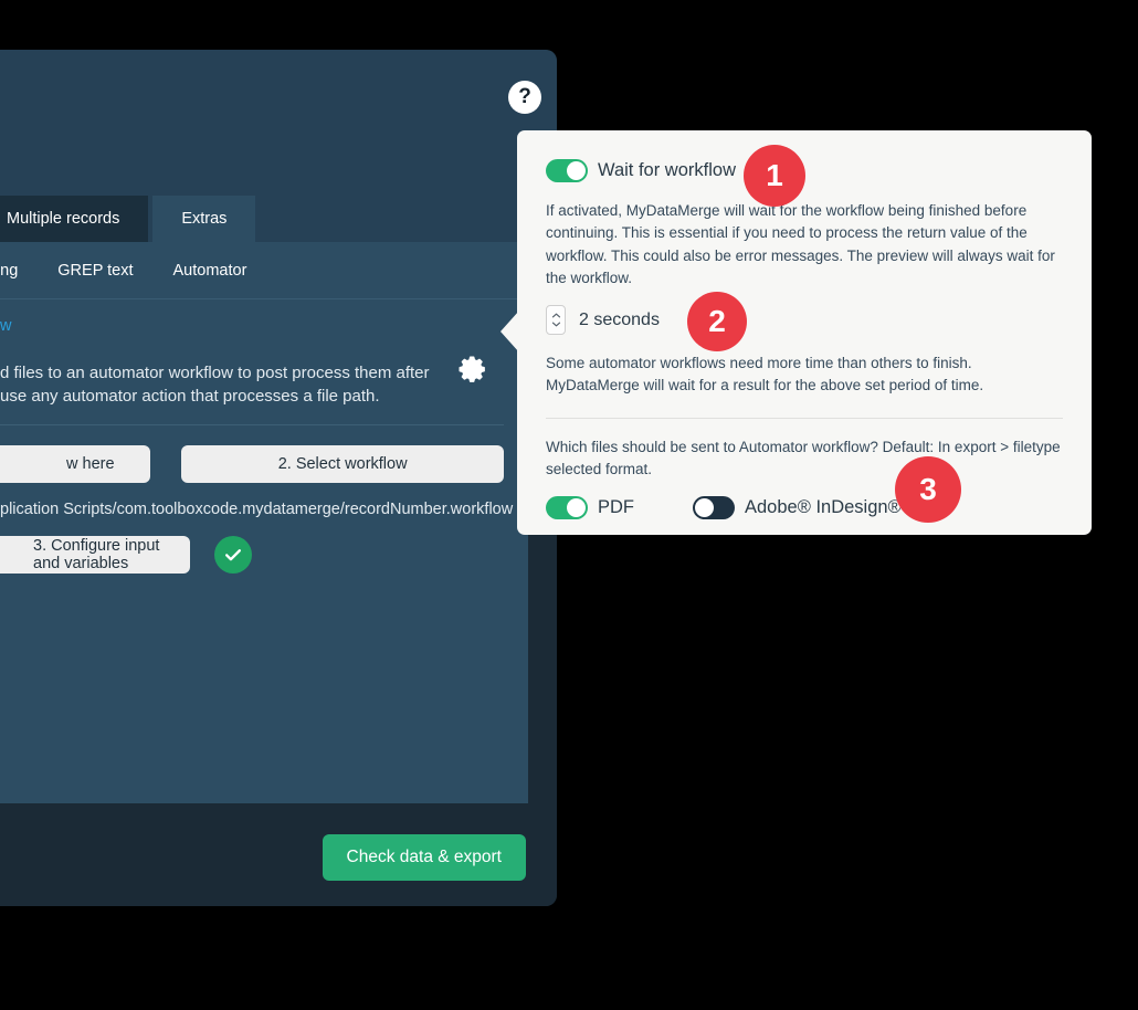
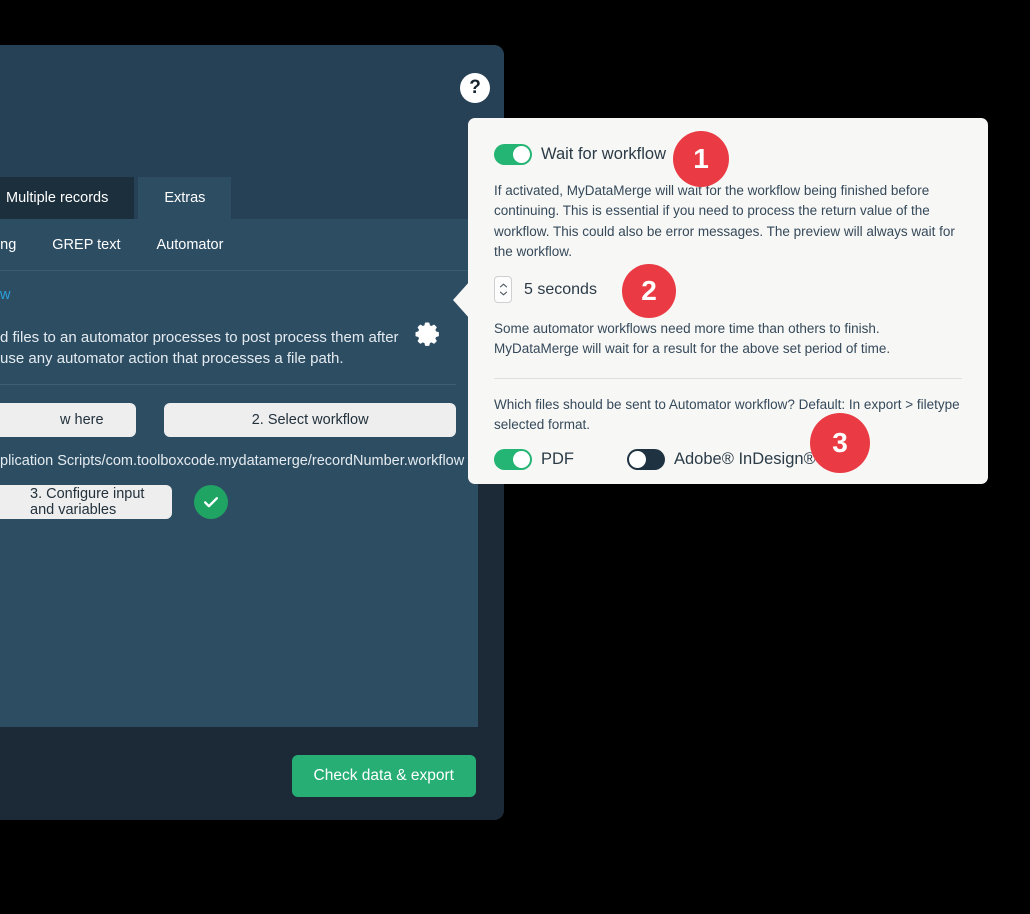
  ?
  Multiple records
  Extras
  GREP text
  Automator
  w
- d files to an automator workflow to post process them after
+ d files to an automator processes to post process them after
  use any automator action that processes a file path.
  w here
  2. Select workflow
  plication Scripts/com.toolboxcode.mydatamerge/recordNumber.workflow
  3. Configure input and variables
  Check data & export
  Wait for workflow
  If activated, MyDataMerge will wait for the workflow being finished before continuing. This is essential if you need to process the return value of the workflow. This could also be error messages. The preview will always wait for the workflow.
- 2 seconds
+ 5 seconds
  Some automator workflows need more time than others to finish. MyDataMerge will wait for a result for the above set period of time.
  Which files should be sent to Automator workflow? Default: In export > filetype selected format.
  PDF
  Adobe® InDesign®
  1
  2
  3
